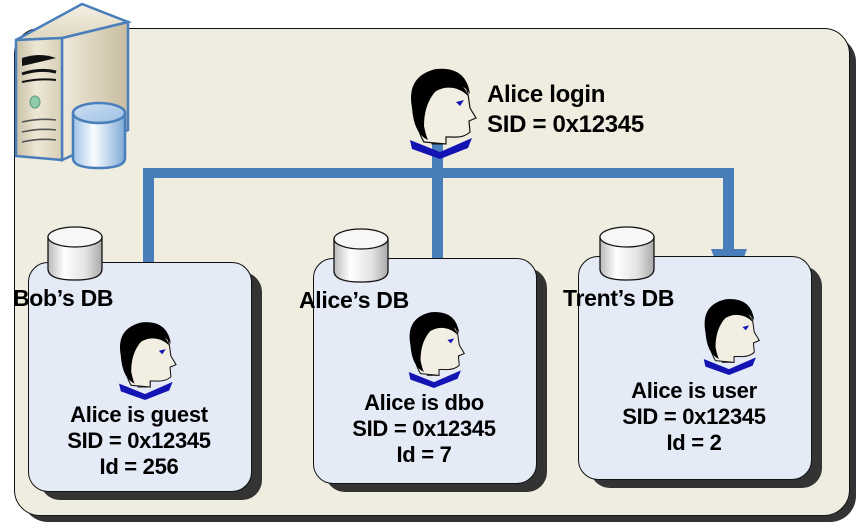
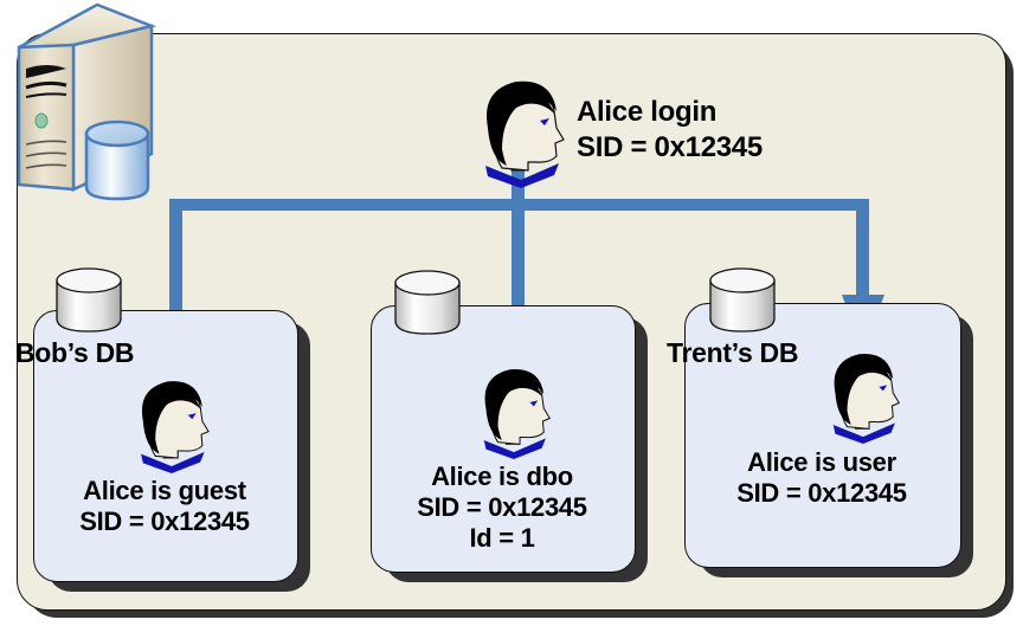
  Alice login
  SID = 0x12345
  Bob’s DB
  Alice is guest
  SID = 0x12345
- Id = 256
- Alice’s DB
  Alice is dbo
  SID = 0x12345
- Id = 7
+ Id = 1
  Trent’s DB
  Alice is user
  SID = 0x12345
- Id = 2
